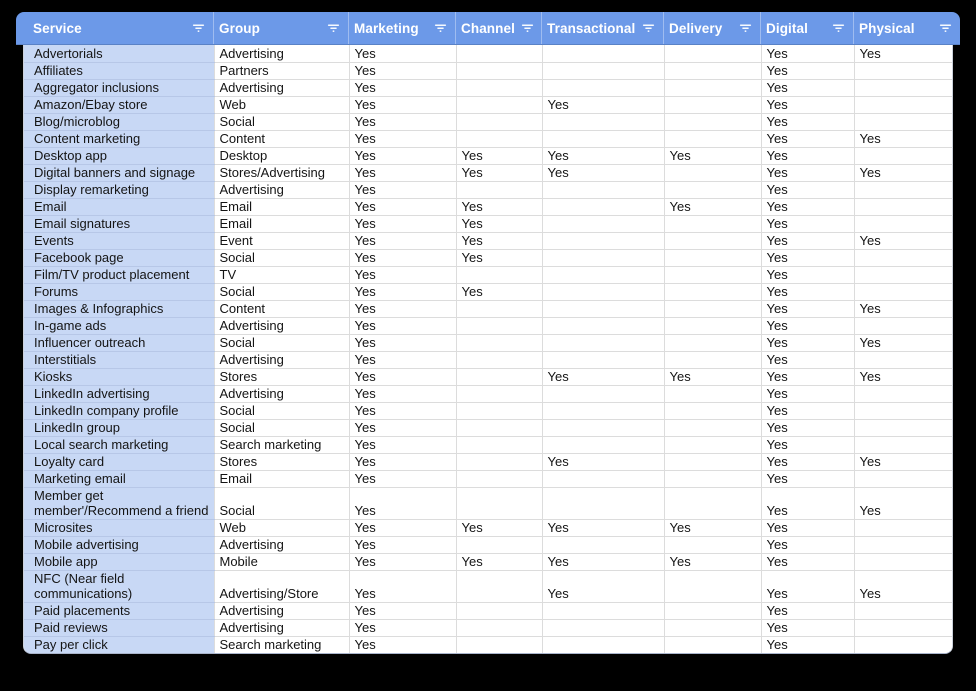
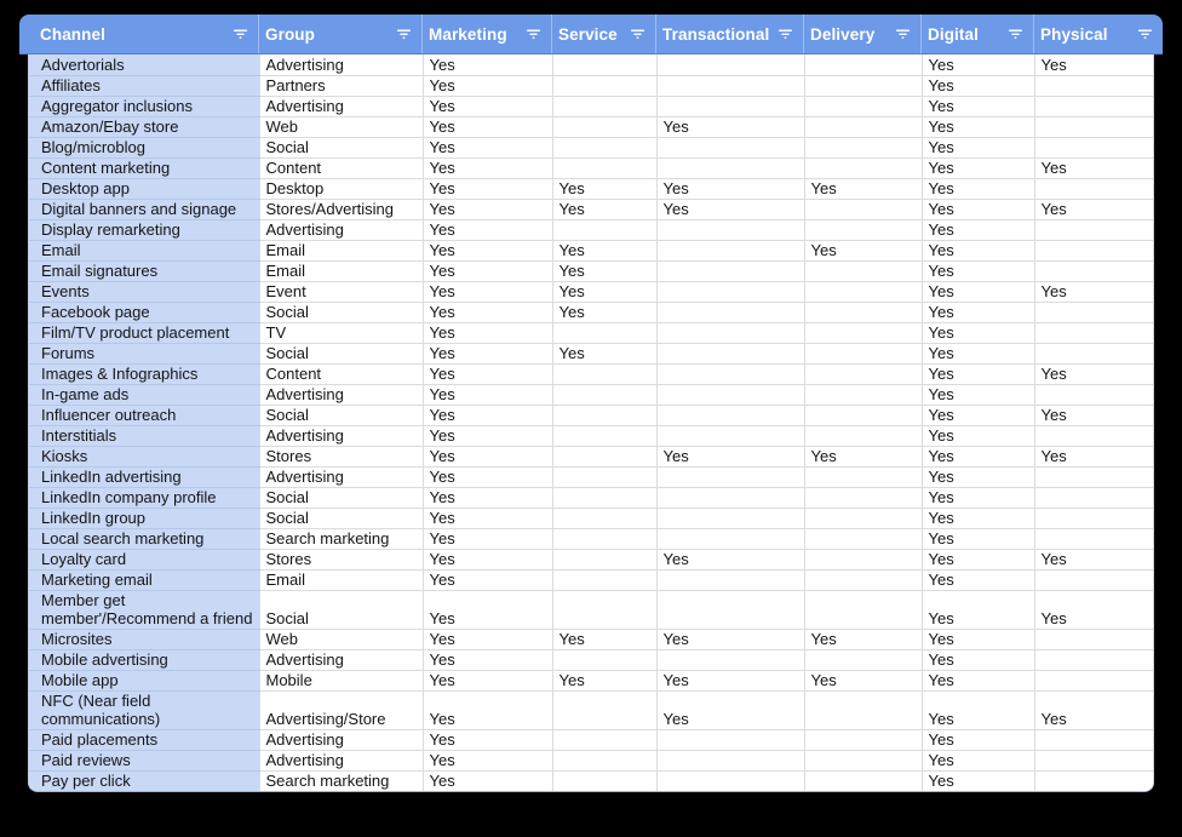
- Service
+ Channel
  Group
  Marketing
- Channel
+ Service
  Transactional
  Delivery
  Digital
  Physical
  Advertorials	Advertising	Yes				Yes	Yes
  Affiliates	Partners	Yes				Yes
  Aggregator inclusions	Advertising	Yes				Yes
  Amazon/⁠Ebay store	Web	Yes		Yes		Yes
  Blog/⁠microblog	Social	Yes				Yes
  Content marketing	Content	Yes				Yes	Yes
  Desktop app	Desktop	Yes	Yes	Yes	Yes	Yes
  Digital banners and signage	Stores/Advertising	Yes	Yes	Yes		Yes	Yes
  Display remarketing	Advertising	Yes				Yes
  Email	Email	Yes	Yes		Yes	Yes
  Email signatures	Email	Yes	Yes			Yes
  Events	Event	Yes	Yes			Yes	Yes
  Facebook page	Social	Yes	Yes			Yes
  Film/⁠TV product placement	TV	Yes				Yes
  Forums	Social	Yes	Yes			Yes
  Images & Infographics	Content	Yes				Yes	Yes
  In-game ads	Advertising	Yes				Yes
  Influencer outreach	Social	Yes				Yes	Yes
  Interstitials	Advertising	Yes				Yes
  Kiosks	Stores	Yes		Yes	Yes	Yes	Yes
  LinkedIn advertising	Advertising	Yes				Yes
  LinkedIn company profile	Social	Yes				Yes
  LinkedIn group	Social	Yes				Yes
  Local search marketing	Search marketing	Yes				Yes
  Loyalty card	Stores	Yes		Yes		Yes	Yes
  Marketing email	Email	Yes				Yes
  Member get member'/⁠Recommend a friend	Social	Yes				Yes	Yes
  Microsites	Web	Yes	Yes	Yes	Yes	Yes
  Mobile advertising	Advertising	Yes				Yes
  Mobile app	Mobile	Yes	Yes	Yes	Yes	Yes
  NFC (Near field communications)	Advertising/Store	Yes		Yes		Yes	Yes
  Paid placements	Advertising	Yes				Yes
  Paid reviews	Advertising	Yes				Yes
  Pay per click	Search marketing	Yes				Yes
